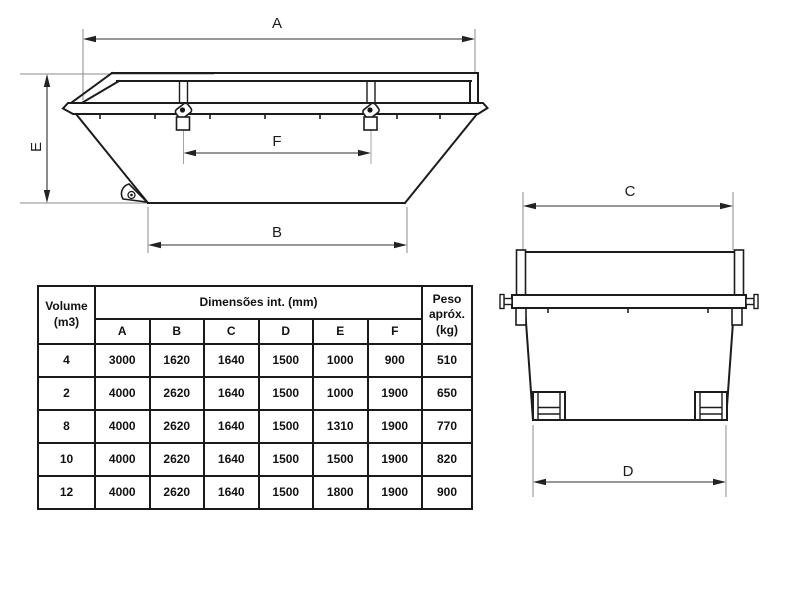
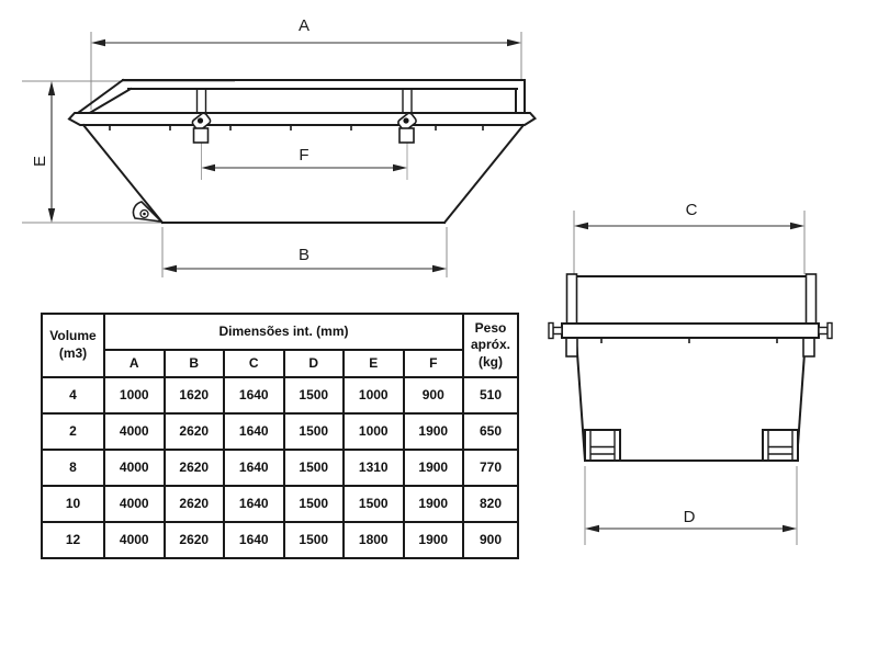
  A
  F
  B
  C
  D
  Volume (m3)	Dimensões int. (mm)	Peso apróx. (kg)
  A	B	C	D	E	F
- 4	3000	1620	1640	1500	1000	900	510
+ 4	1000	1620	1640	1500	1000	900	510
  2	4000	2620	1640	1500	1000	1900	650
  8	4000	2620	1640	1500	1310	1900	770
  10	4000	2620	1640	1500	1500	1900	820
  12	4000	2620	1640	1500	1800	1900	900
